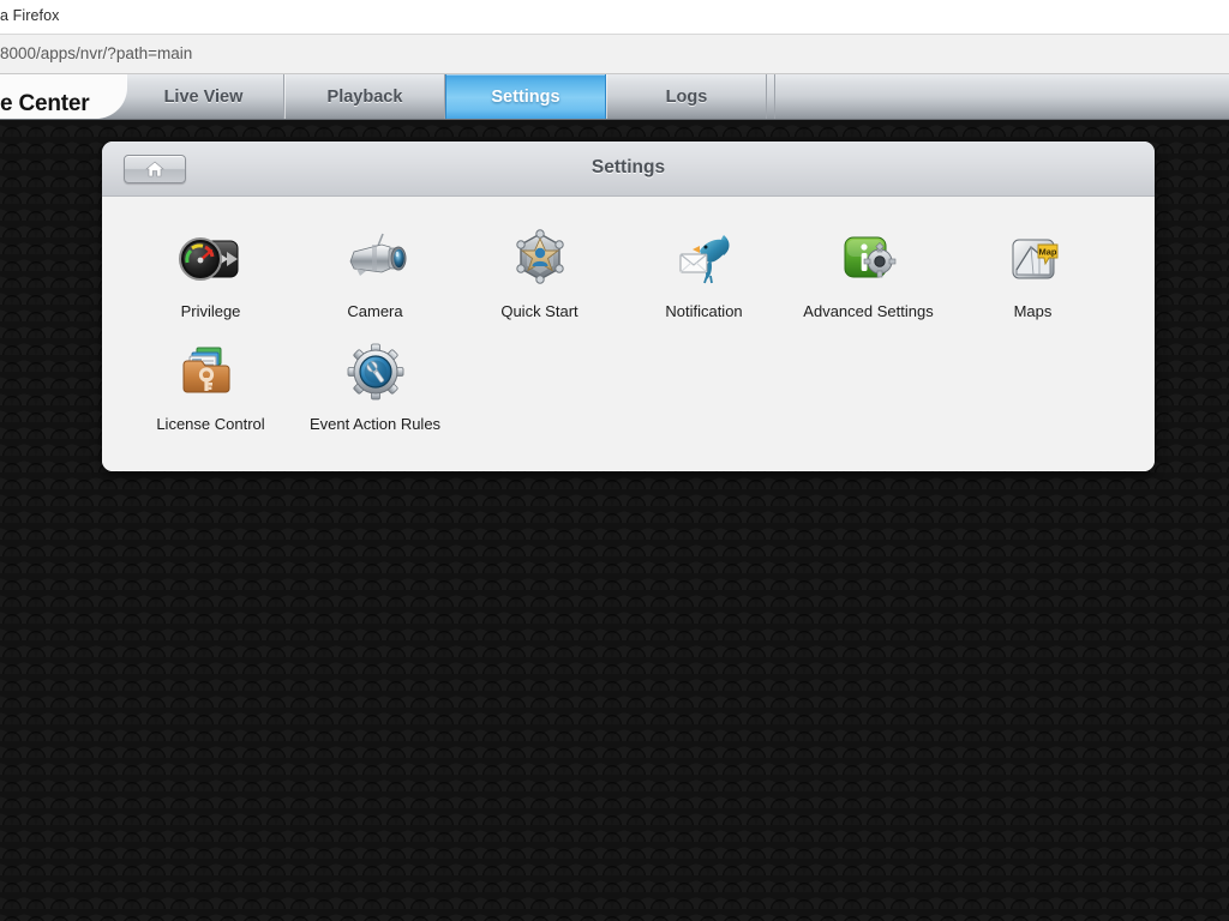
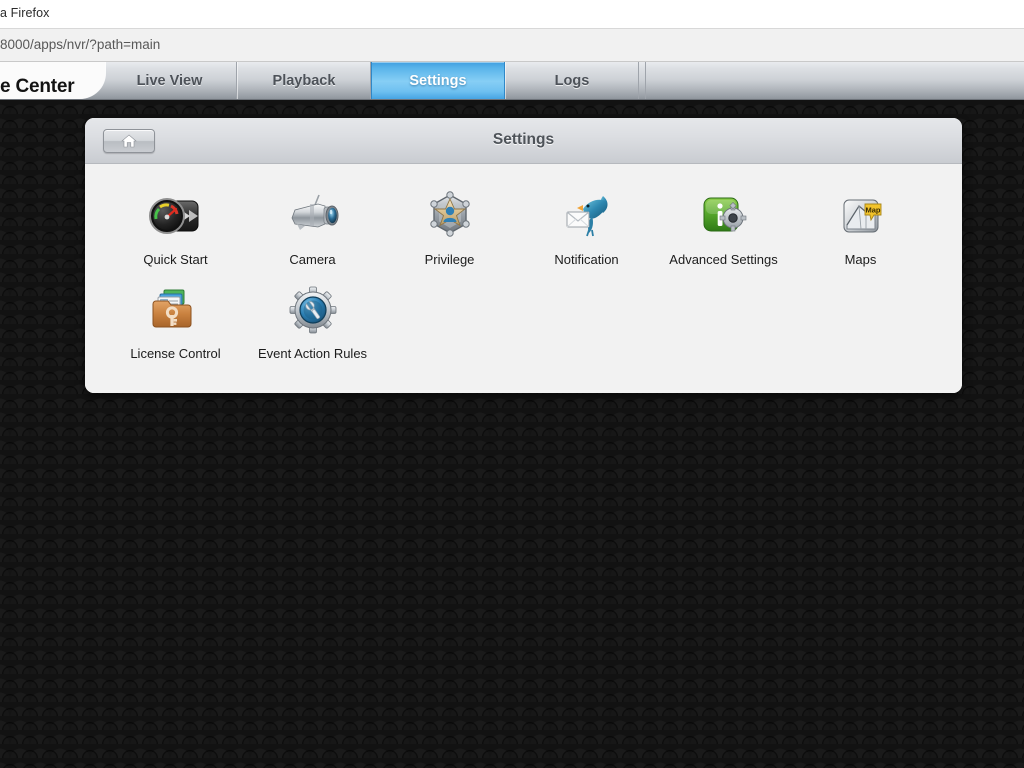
  a Firefox
  8000/apps/nvr/?path=main
  Live View
  Playback
  Settings
  Logs
  e Center
  Settings
- Privilege
+ Quick Start
  Camera
- Quick Start
+ Privilege
  Notification
  Advanced Settings
  Map
  Maps
  License Control
  Event Action Rules
